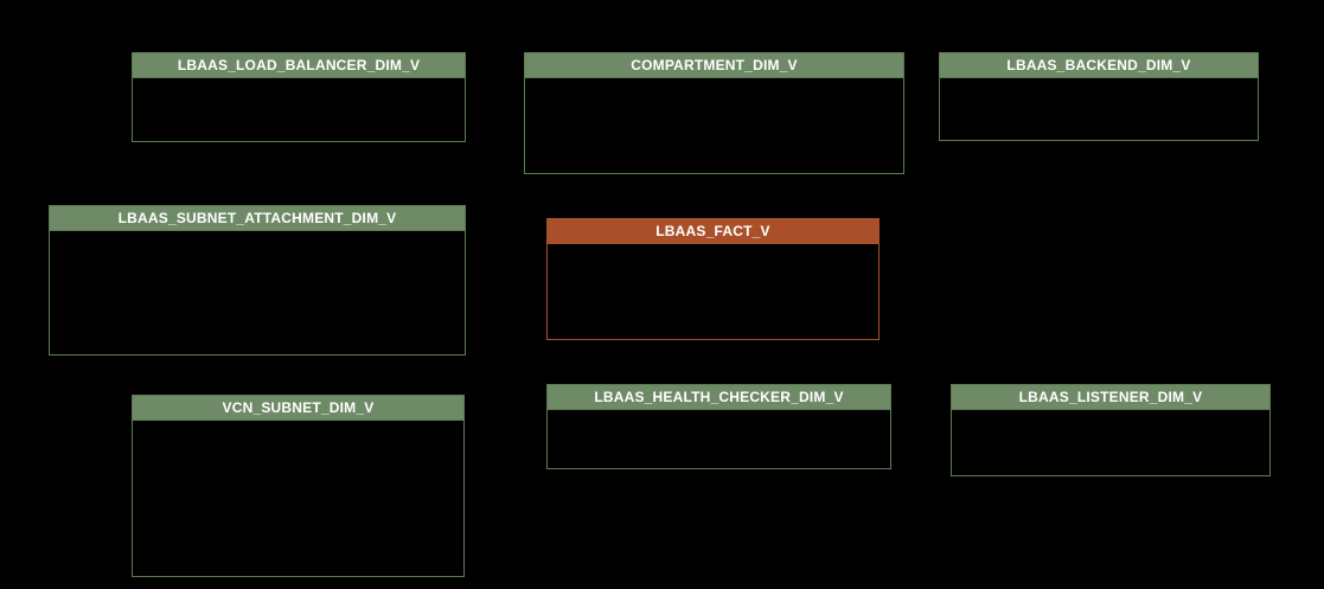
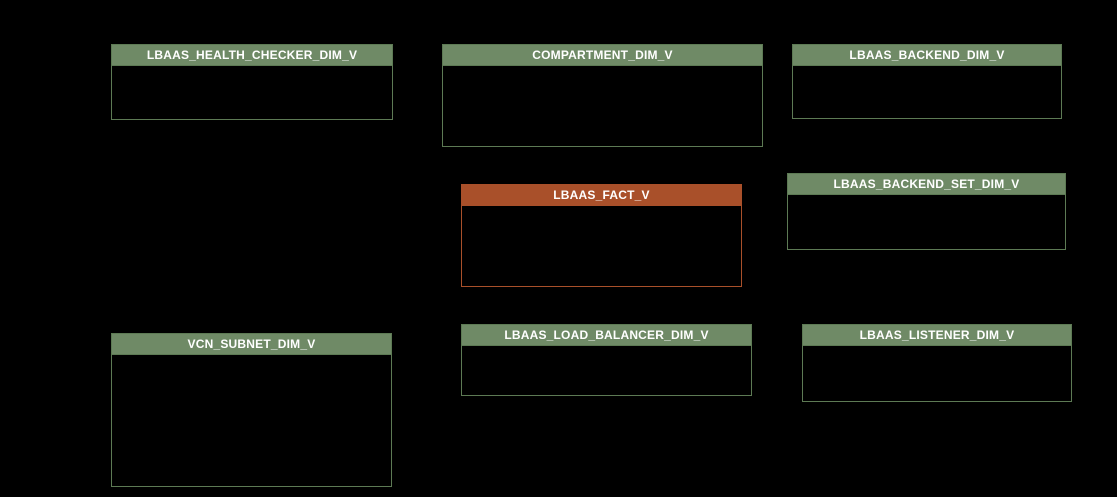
- LBAAS_LOAD_BALANCER_DIM_V
+ LBAAS_HEALTH_CHECKER_DIM_V
  COMPARTMENT_DIM_V
  LBAAS_BACKEND_DIM_V
- LBAAS_SUBNET_ATTACHMENT_DIM_V
  LBAAS_FACT_V
+ LBAAS_BACKEND_SET_DIM_V
  VCN_SUBNET_DIM_V
- LBAAS_HEALTH_CHECKER_DIM_V
+ LBAAS_LOAD_BALANCER_DIM_V
  LBAAS_LISTENER_DIM_V
